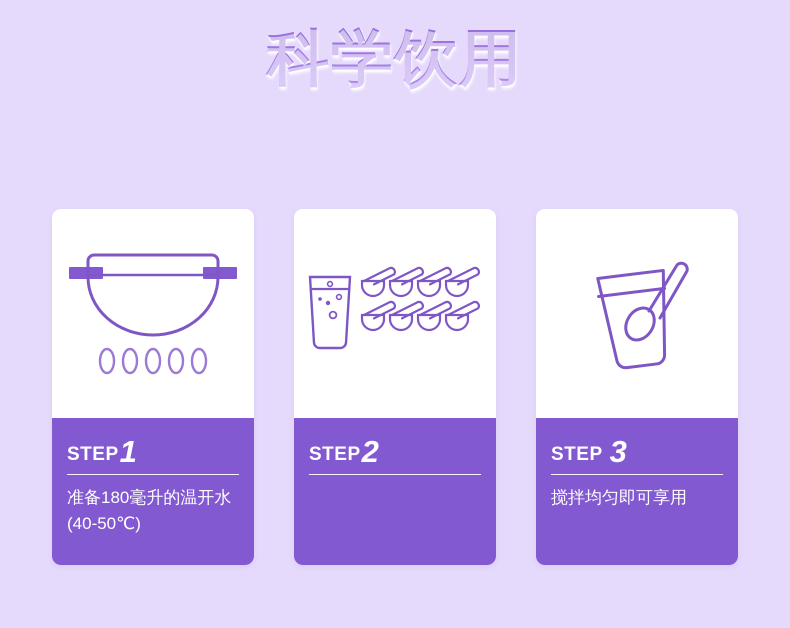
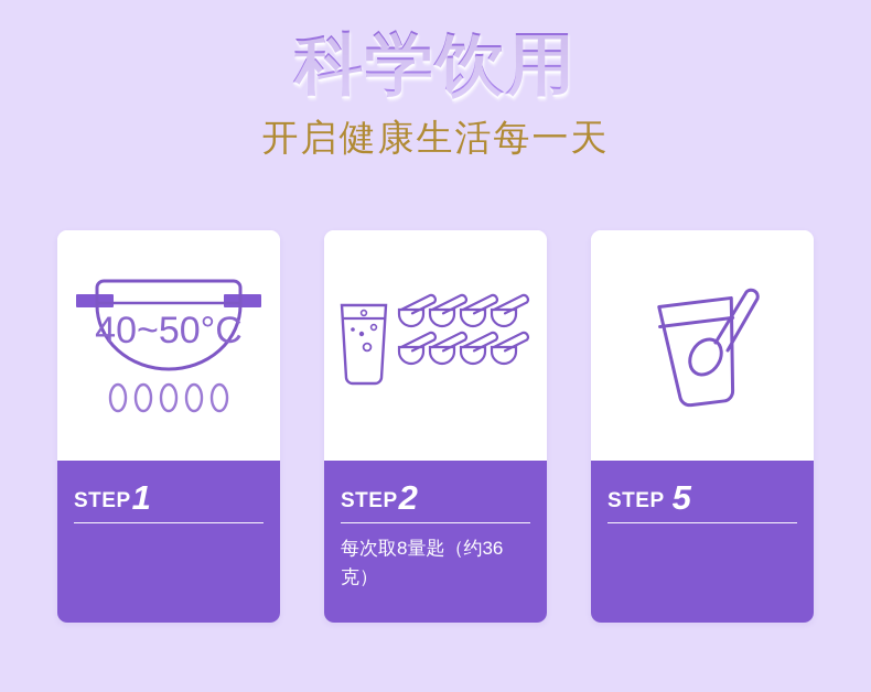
  科学饮用
+ 开启健康生活每一天
+ 40~50°C
  STEP
  1
- 准备180毫升的温开水(40-50℃)
  STEP
  2
+ 每次取8量匙（约36克）
  STEP
- 3
+ 5
- 搅拌均匀即可享用
